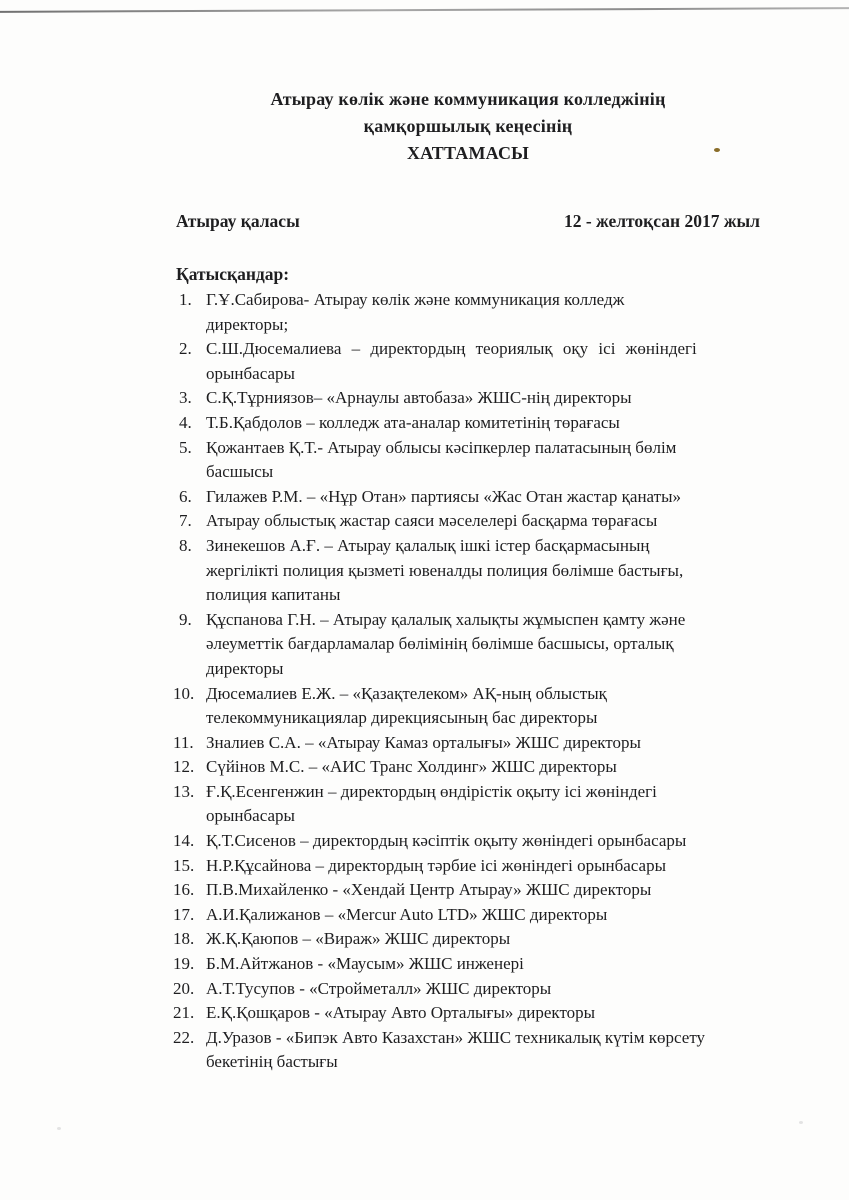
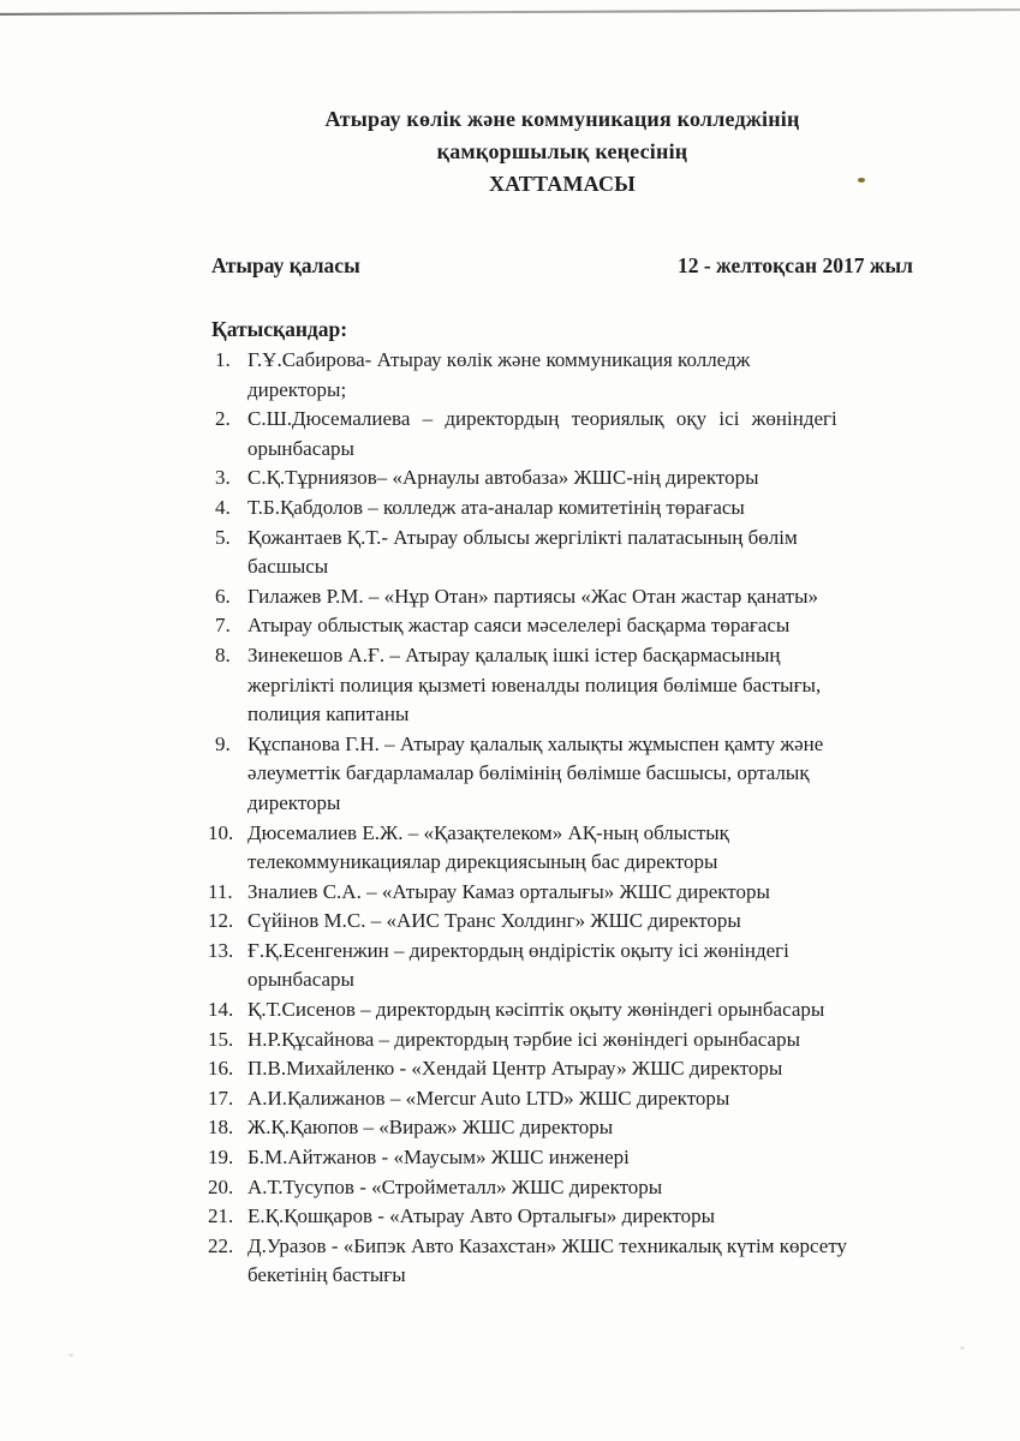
  Атырау көлік және коммуникация колледжінің
  қамқоршылық кеңесінің
  ХАТТАМАСЫ
  Атырау қаласы
  12 - желтоқсан 2017 жыл
  Қатысқандар:
  1.
  Г.Ұ.Сабирова- Атырау көлік және коммуникация колледж
  директоры;
  2.
  С.Ш.Дюсемалиева – директордың теориялық оқу ісі жөніндегі
  орынбасары
  3.
  С.Қ.Тұрниязов– «Арнаулы автобаза» ЖШС-нің директоры
  4.
  Т.Б.Қабдолов – колледж ата-аналар комитетінің төрағасы
  5.
- Қожантаев Қ.Т.- Атырау облысы кәсіпкерлер палатасының бөлім
+ Қожантаев Қ.Т.- Атырау облысы жергілікті палатасының бөлім
  басшысы
  6.
  Гилажев Р.М. – «Нұр Отан» партиясы «Жас Отан жастар қанаты»
  7.
  Атырау облыстық жастар саяси мәселелері басқарма төрағасы
  8.
  Зинекешов А.Ғ. – Атырау қалалық ішкі істер басқармасының
  жергілікті полиция қызметі ювеналды полиция бөлімше бастығы,
  полиция капитаны
  9.
  Құспанова Г.Н. – Атырау қалалық халықты жұмыспен қамту және
  әлеуметтік бағдарламалар бөлімінің бөлімше басшысы, орталық
  директоры
  10.
  Дюсемалиев Е.Ж. – «Қазақтелеком» АҚ-ның облыстық
  телекоммуникациялар дирекциясының бас директоры
  11.
  Зналиев С.А. – «Атырау Камаз орталығы» ЖШС директоры
  12.
  Сүйінов М.С. – «АИС Транс Холдинг» ЖШС директоры
  13.
  Ғ.Қ.Есенгенжин – директордың өндірістік оқыту ісі жөніндегі
  орынбасары
  14.
  Қ.Т.Сисенов – директордың кәсіптік оқыту жөніндегі орынбасары
  15.
  Н.Р.Құсайнова – директордың тәрбие ісі жөніндегі орынбасары
  16.
  П.В.Михайленко - «Хендай Центр Атырау» ЖШС директоры
  17.
  А.И.Қалижанов – «Mercur Auto LTD» ЖШС директоры
  18.
  Ж.Қ.Қаюпов – «Вираж» ЖШС директоры
  19.
  Б.М.Айтжанов - «Маусым» ЖШС инженері
  20.
  А.Т.Тусупов - «Стройметалл» ЖШС директоры
  21.
  Е.Қ.Қошқаров - «Атырау Авто Орталығы» директоры
  22.
  Д.Уразов - «Бипэк Авто Казахстан» ЖШС техникалық күтім көрсету
  бекетінің бастығы
